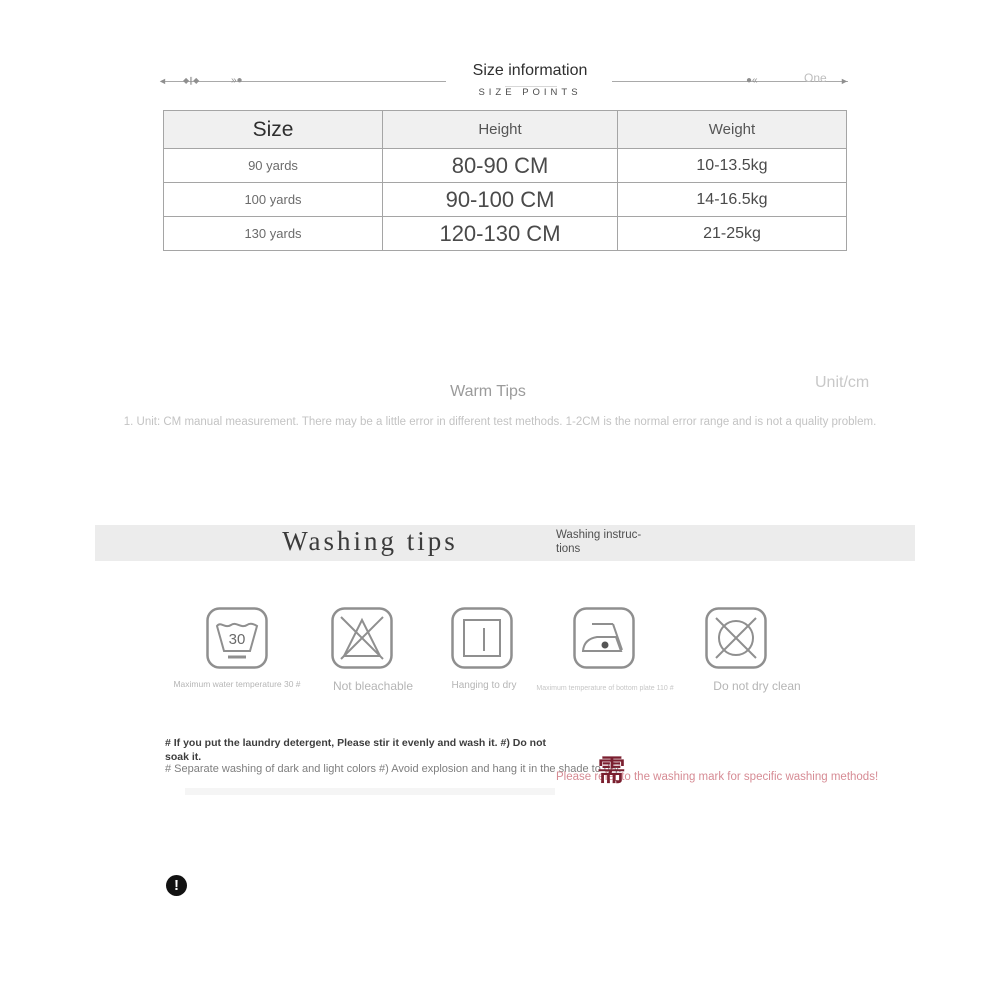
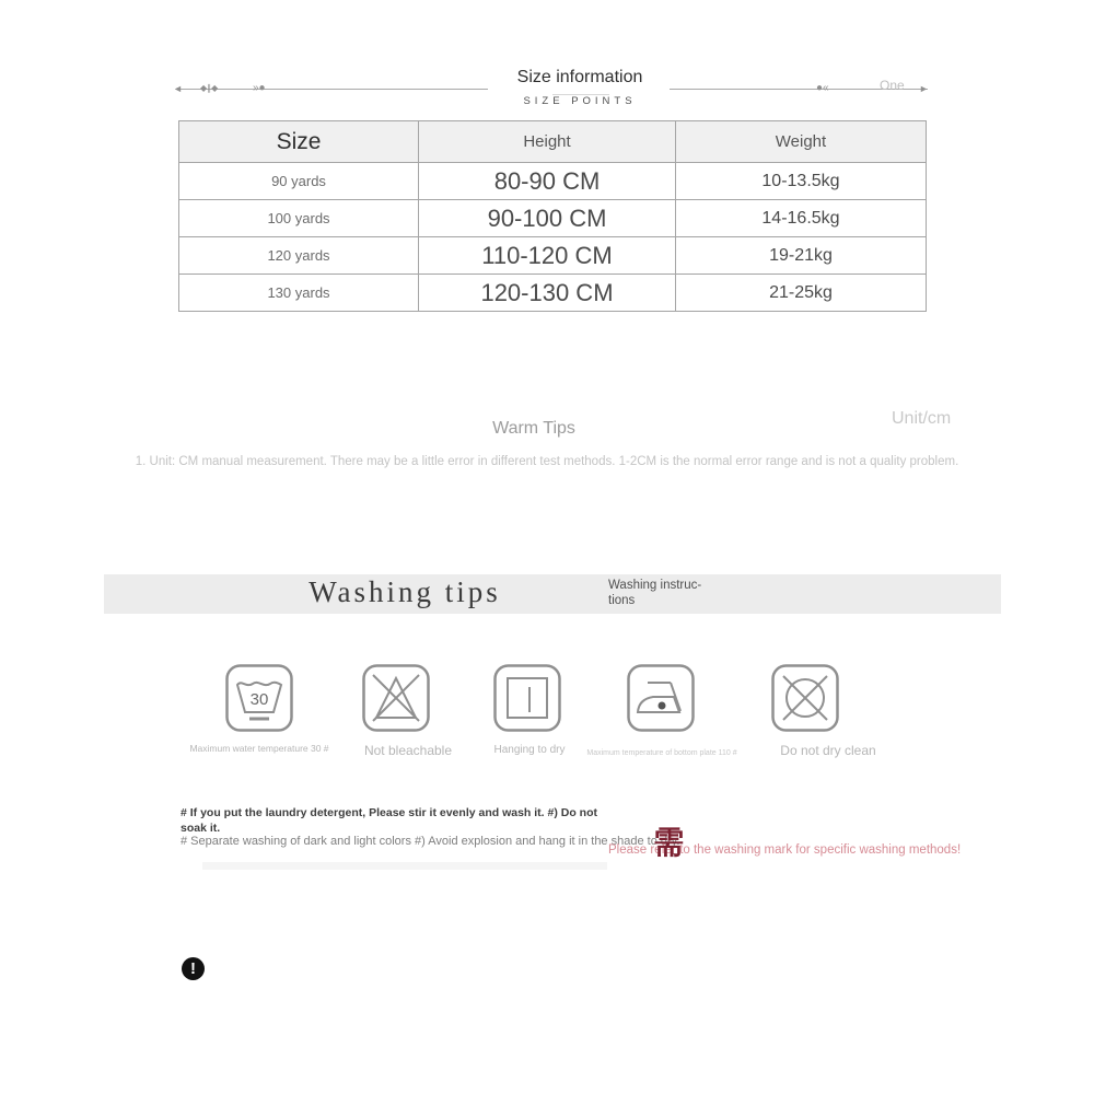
  ◄
  ◆∥◆
  »●
  ●«
  One
  ►
  Size information
  SIZE POINTS
  Size	Height	Weight
  90 yards	80-90 CM	10-13.5kg
  100 yards	90-100 CM	14-16.5kg
+ 120 yards	110-120 CM	19-21kg
  130 yards	120-130 CM	21-25kg
  Warm Tips
  Unit/cm
  1. Unit: CM manual measurement. There may be a little error in different test methods. 1-2CM is the normal error range and is not a quality problem.
  Washing tips
  Washing instruc-
  tions
  30
  Maximum water temperature 30 #
  Not bleachable
  Hanging to dry
  Do not dry clean
  # If you put the laundry detergent, Please stir it evenly and wash it. #) Do not soak it.
  # Separate washing of dark and light colors #) Avoid explosion and hang it in the shade to dry.
  Please refer to the washing mark for specific washing methods!
  需
  !
